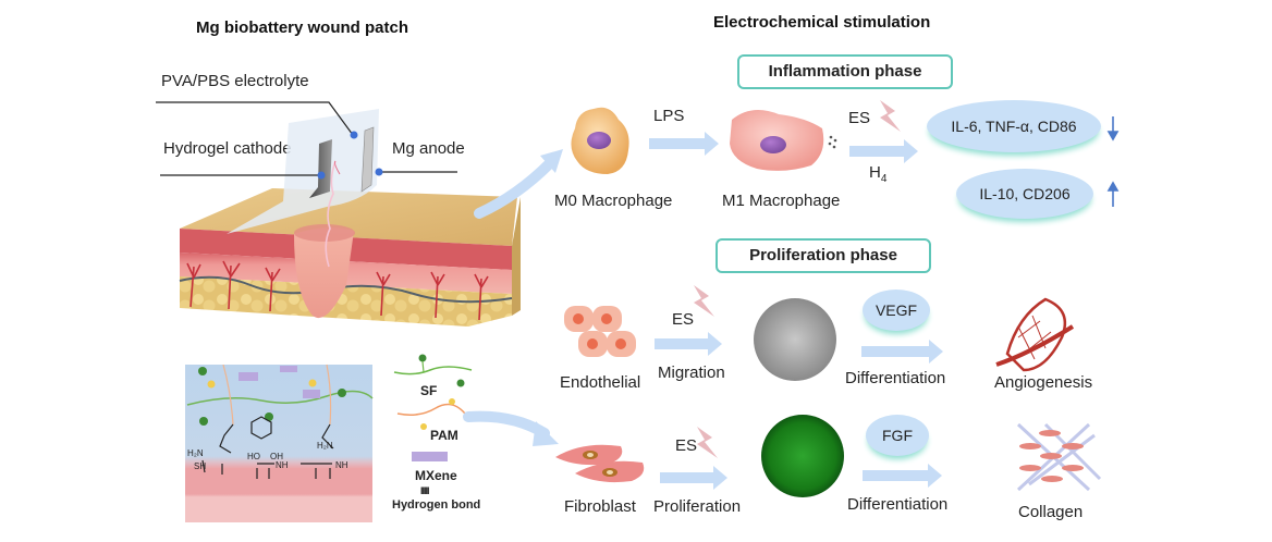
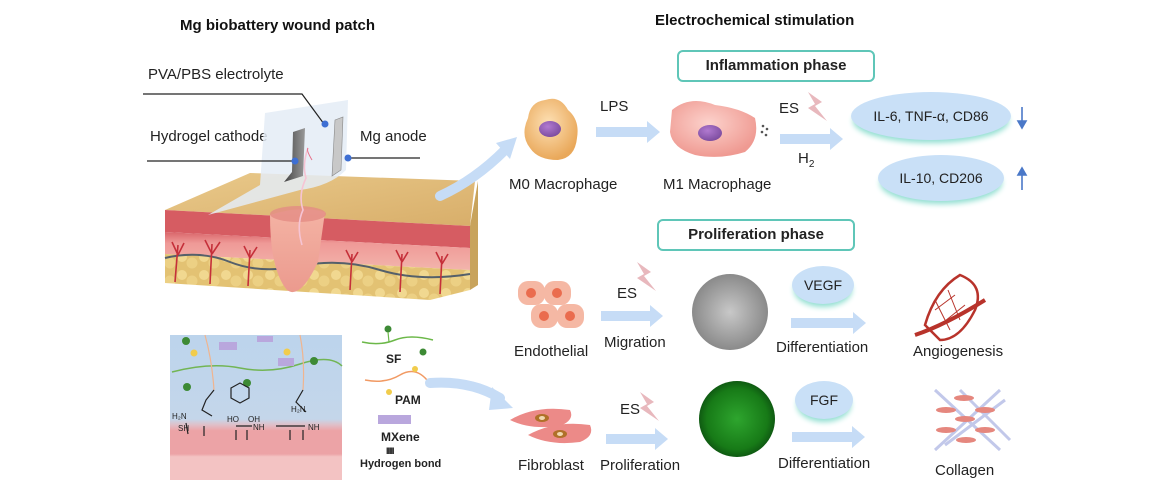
  Mg biobattery wound patch
  PVA/PBS electrolyte
  Hydrogel cathode
  Mg anode
  SF
  PAM
  MXene
  IIIII
  Hydrogen bond
  H₂N
  SH
  HO
  OH
  H₂N
  NH
  NH
  Electrochemical stimulation
  Inflammation phase
  Proliferation phase
  LPS
  M0 Macrophage
  M1 Macrophage
  ES
- H4
+ H2
  IL-6, TNF-α, CD86
  IL-10, CD206
  Endothelial
  ES
  Migration
  VEGF
  Differentiation
  Angiogenesis
  Fibroblast
  ES
  Proliferation
  FGF
  Differentiation
  Collagen
